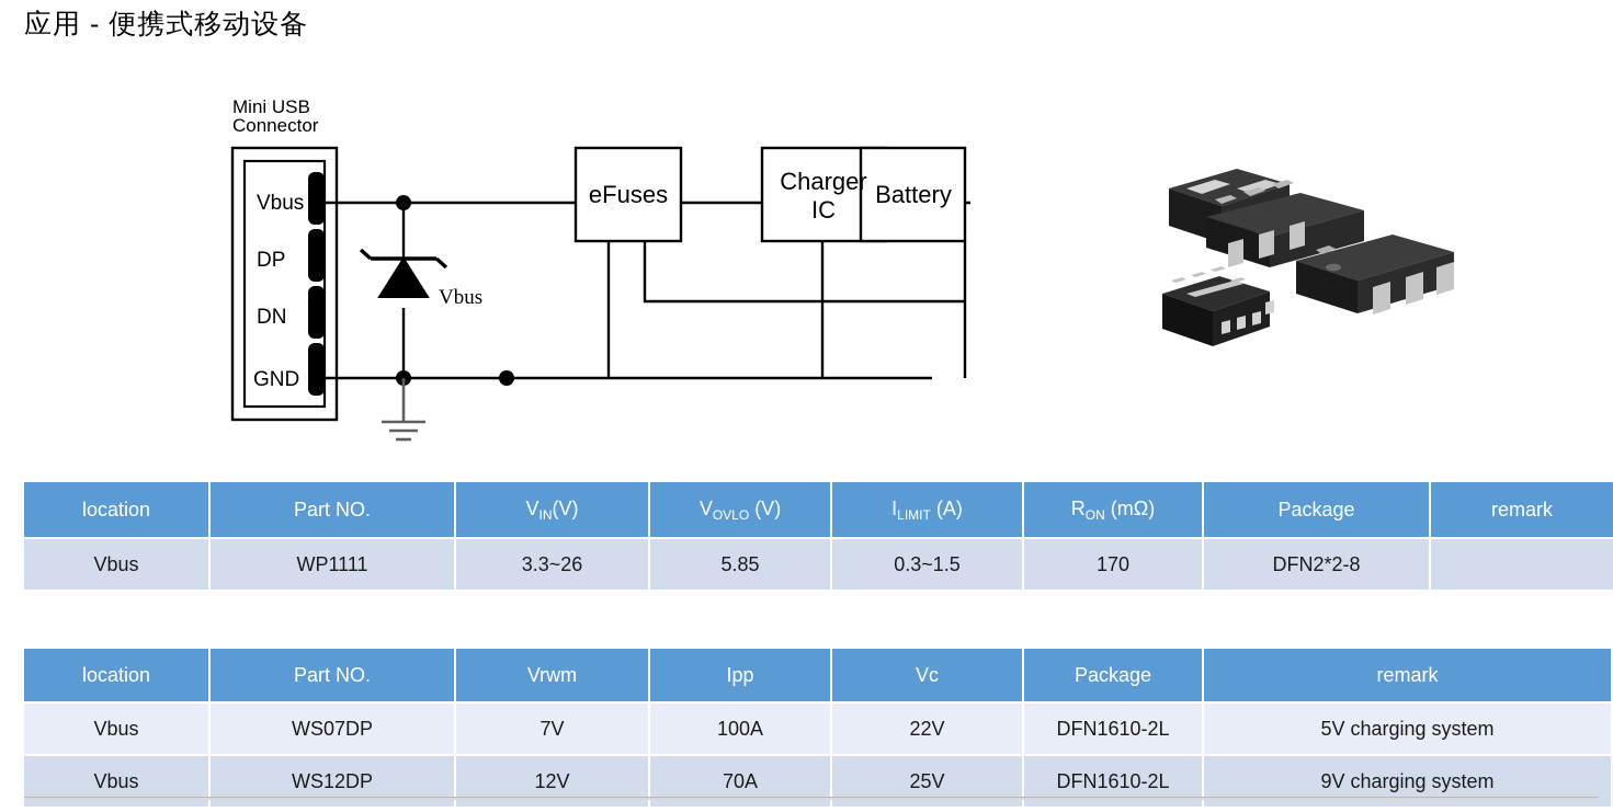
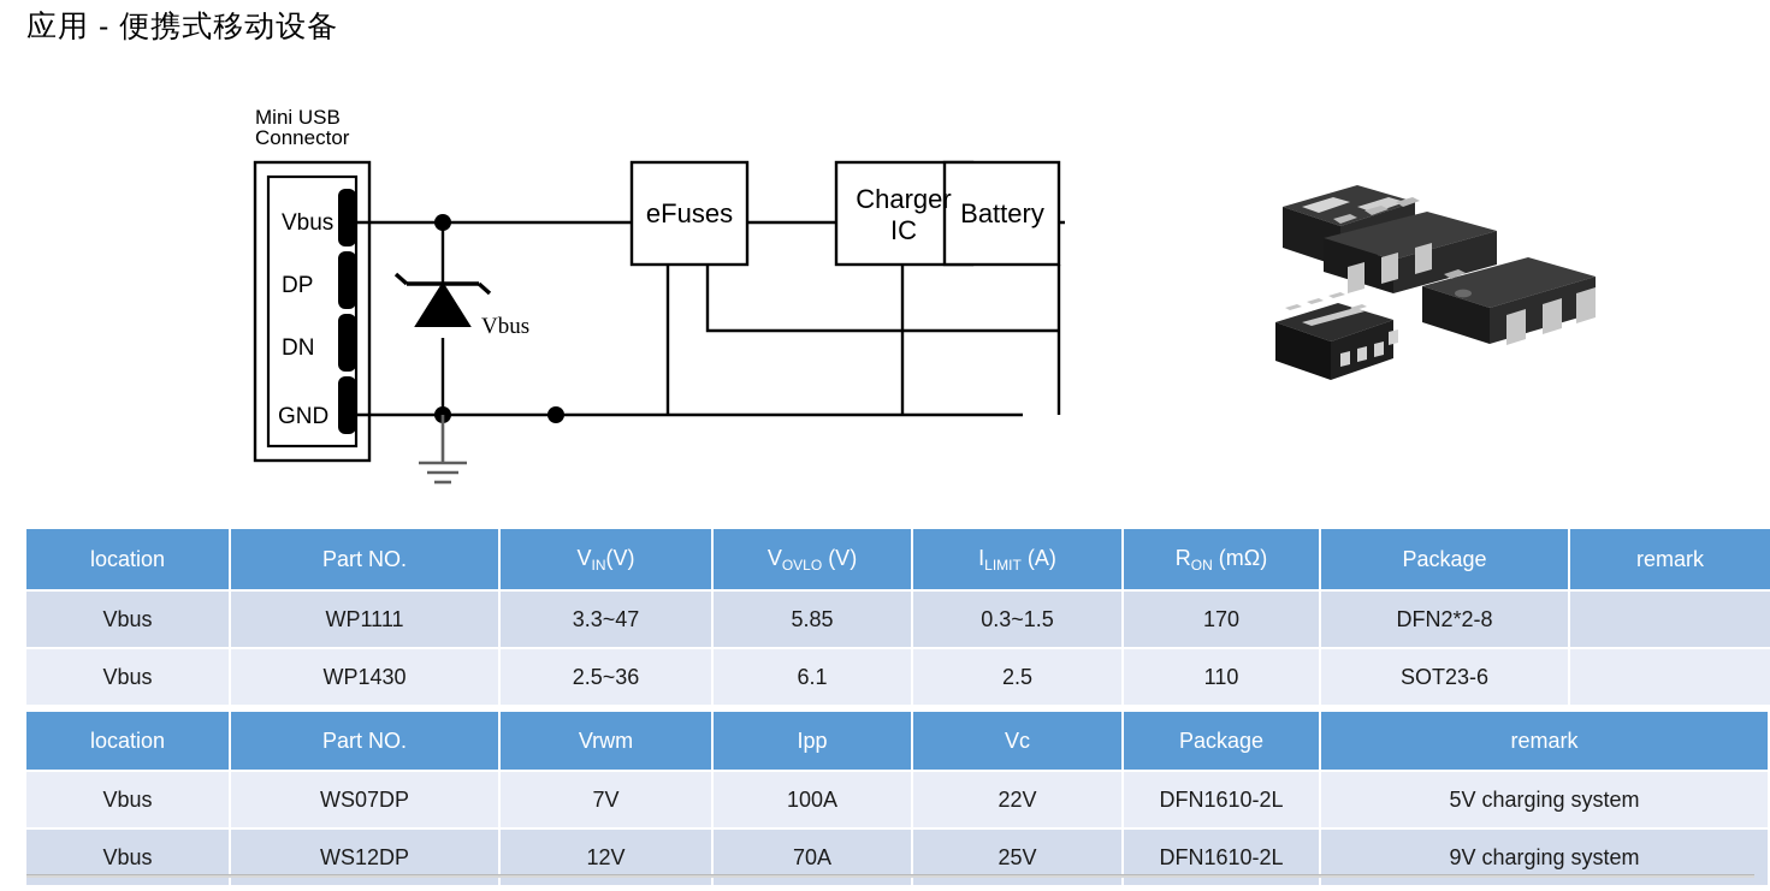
  应用 - 便携式移动设备
  Mini USB
  Connector
  Vbus
  DP
  DN
  GND
  Vbus
  eFuses
  Charger
  IC
  Battery
  location	Part NO.	VIN(V)	VOVLO (V)	ILIMIT (A)	RON (mΩ)	Package	remark
- Vbus	WP1111	3.3~26	5.85	0.3~1.5	170	DFN2*2-8
+ Vbus	WP1111	3.3~47	5.85	0.3~1.5	170	DFN2*2-8
+ Vbus	WP1430	2.5~36	6.1	2.5	110	SOT23-6
  location	Part NO.	Vrwm	Ipp	Vc	Package	remark
  Vbus	WS07DP	7V	100A	22V	DFN1610-2L	5V charging system
  Vbus	WS12DP	12V	70A	25V	DFN1610-2L	9V charging system
